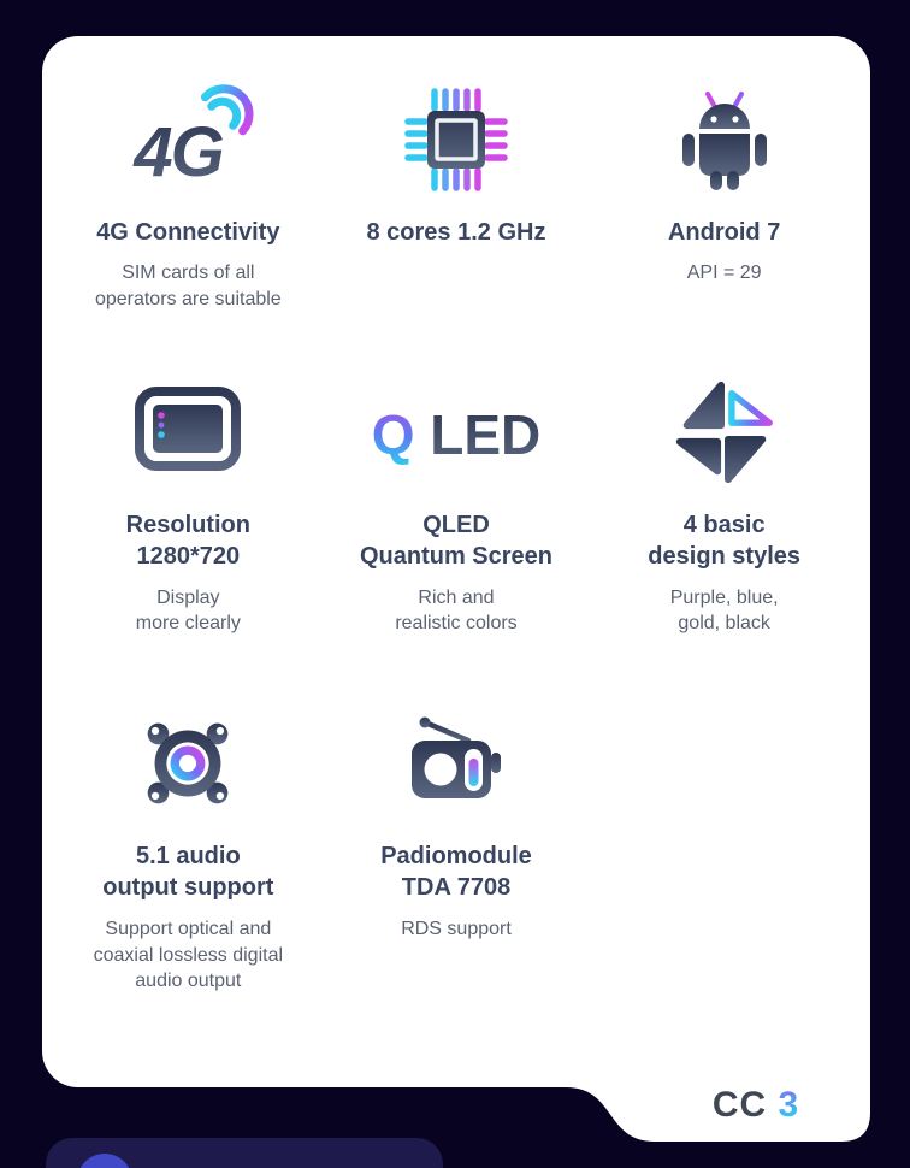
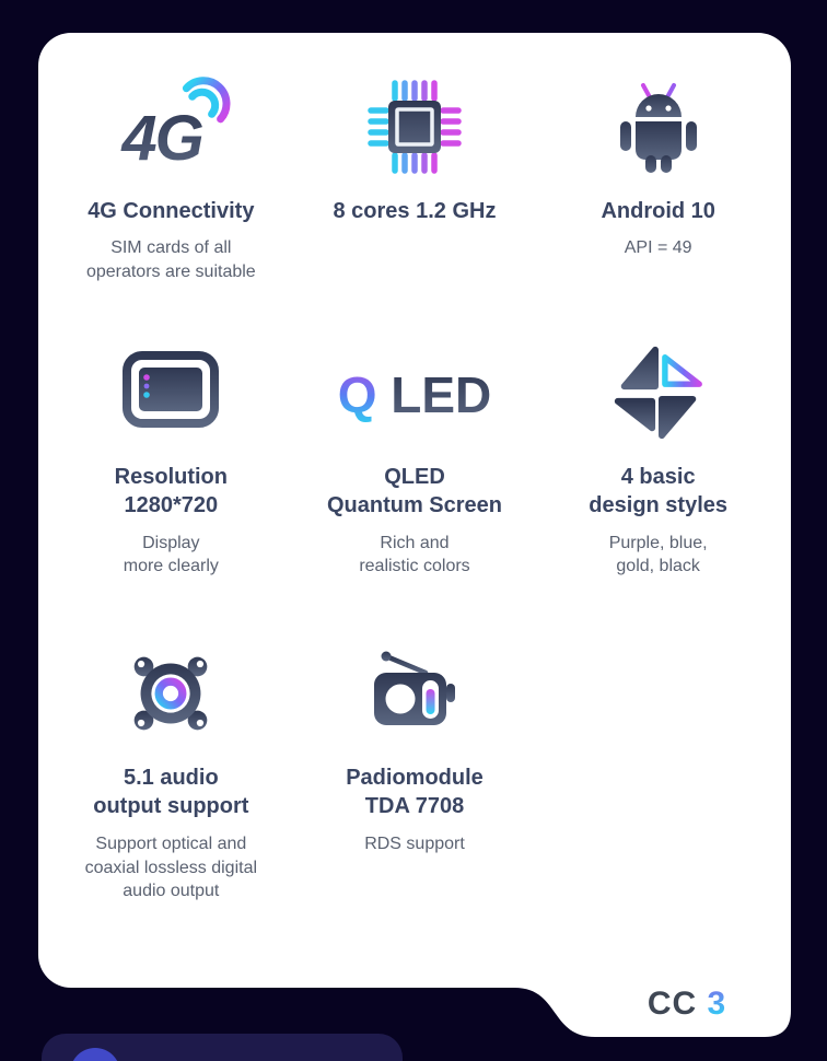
  4G
  4G Connectivity
  SIM cards of all
  operators are suitable
  8 cores 1.2 GHz
- Android 7
+ Android 10
- API = 29
+ API = 49
  Resolution
  1280*720
  Display
  more clearly
  Q LED
  QLED
  Quantum Screen
  Rich and
  realistic colors
  4 basic
  design styles
  Purple, blue,
  gold, black
  5.1 audio
  output support
  Support optical and
  coaxial lossless digital
  audio output
  Padiomodule
  TDA 7708
  RDS support
  CC 3
